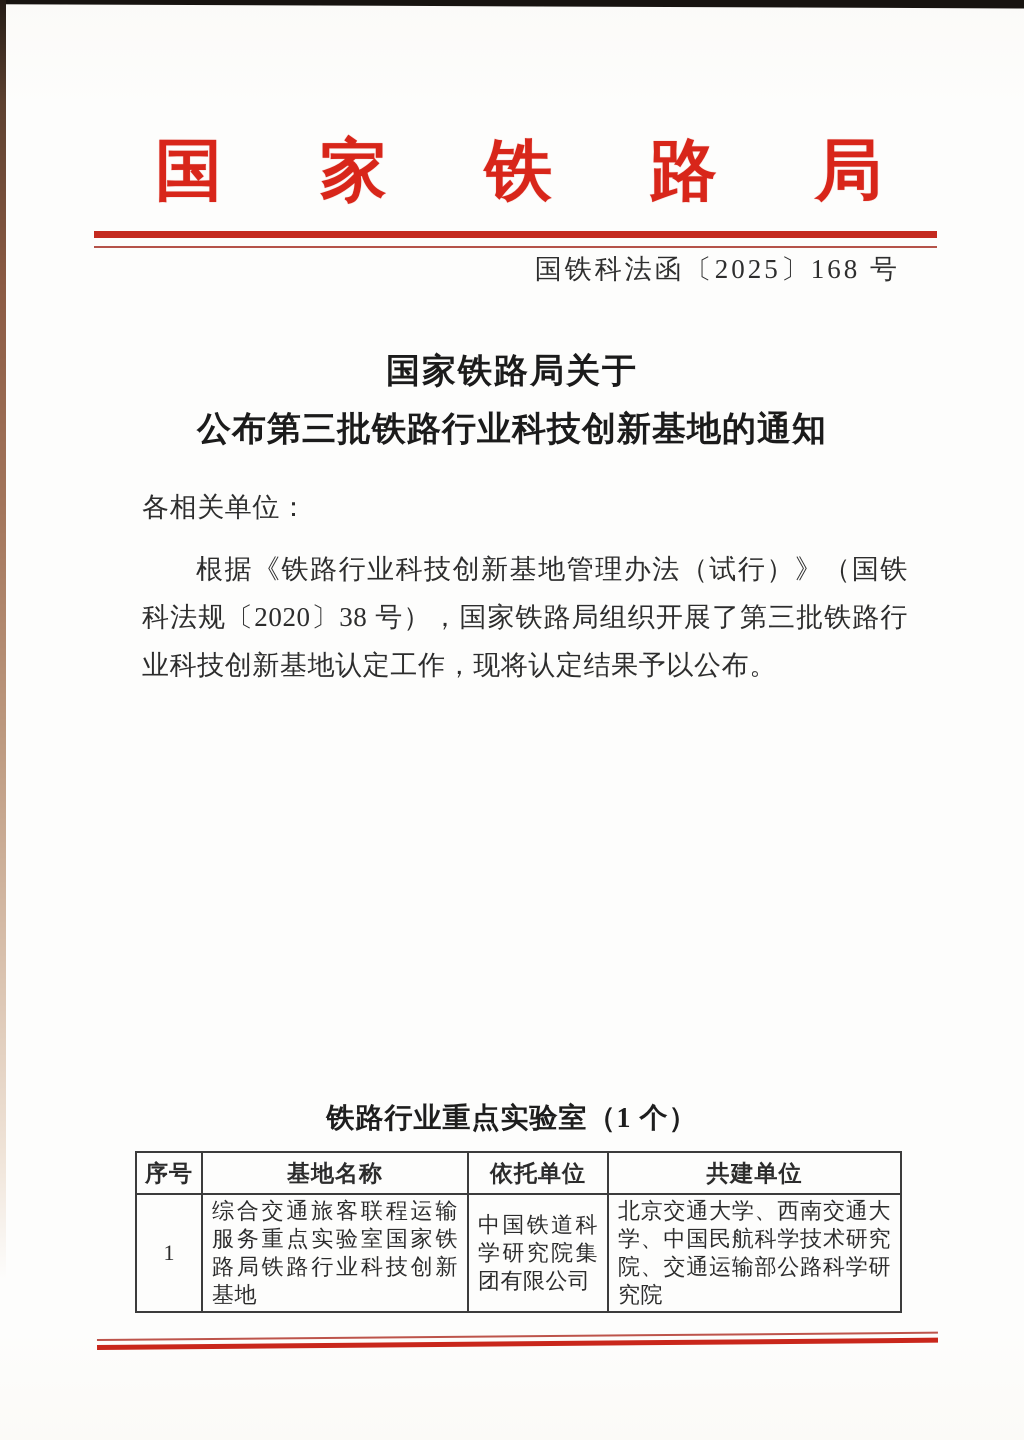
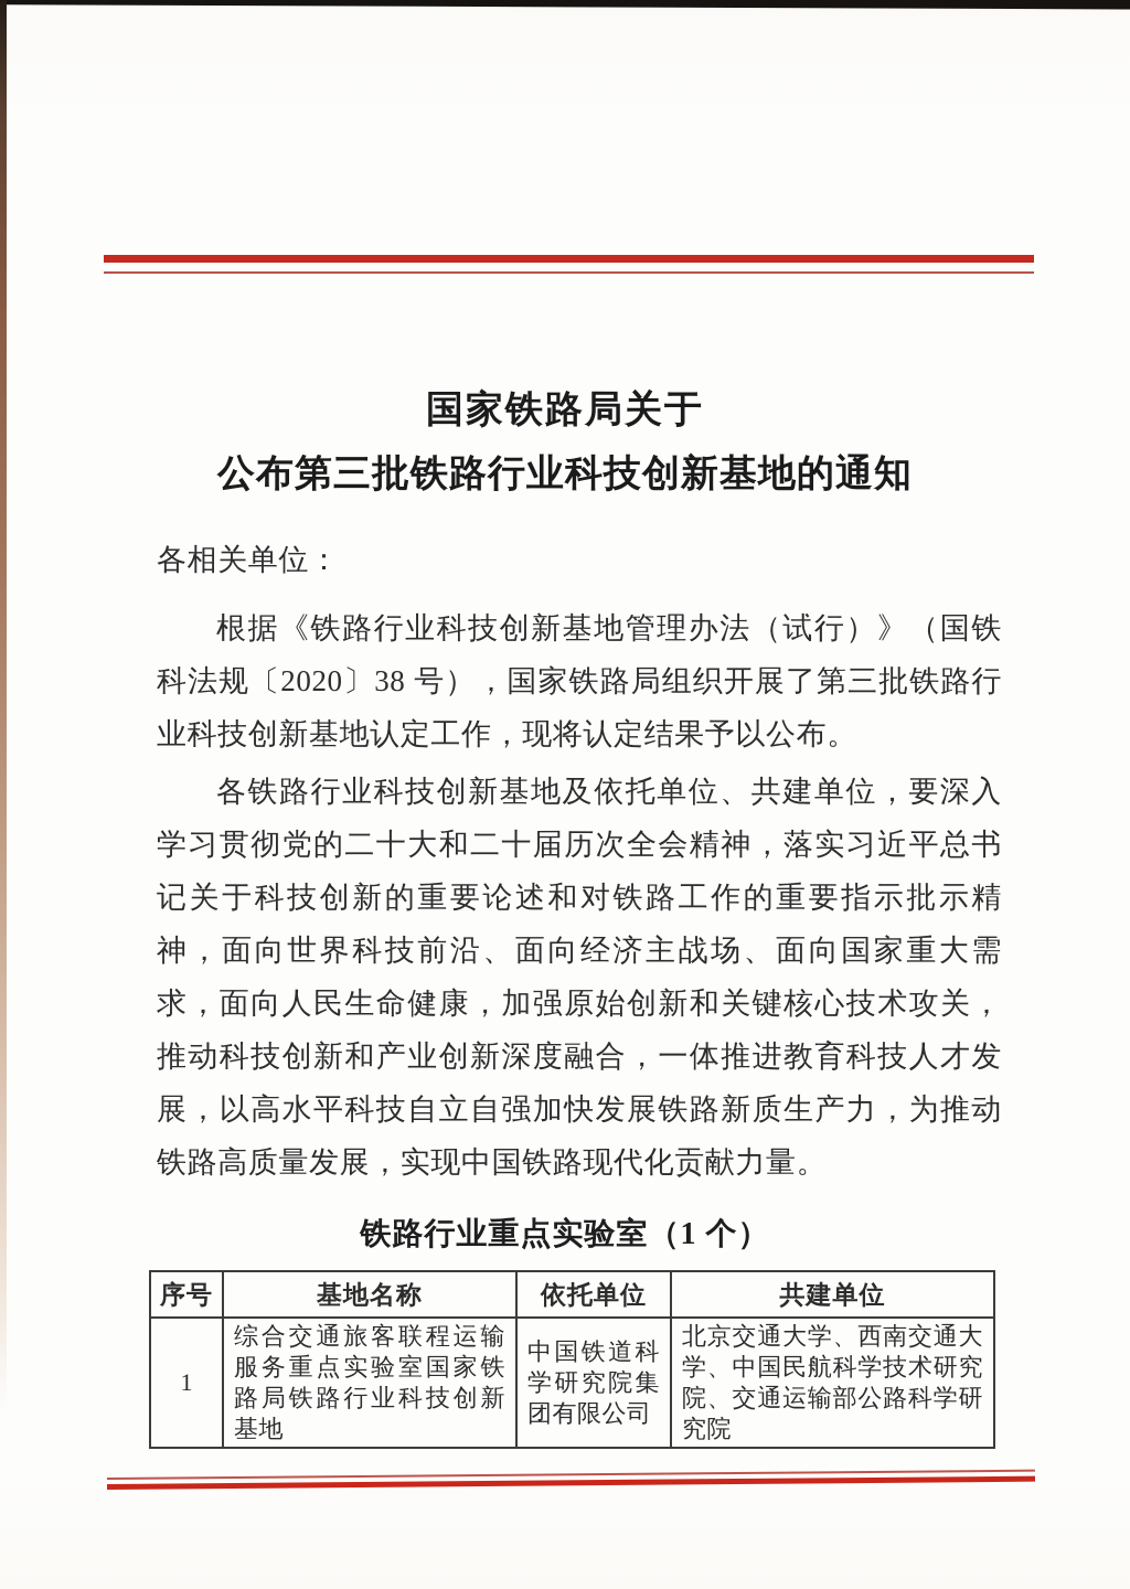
- 国
- 家
- 铁
- 路
- 局
- 国铁科法函〔2025〕168 号
  国家铁路局关于
  公布第三批铁路行业科技创新基地的通知
  各相关单位：
  根据《铁路行业科技创新基地管理办法（试行）》（国铁科法规〔2020〕38 号），国家铁路局组织开展了第三批铁路行业科技创新基地认定工作，现将认定结果予以公布。
+ 各铁路行业科技创新基地及依托单位、共建单位，要深入学习贯彻党的二十大和二十届历次全会精神，落实习近平总书记关于科技创新的重要论述和对铁路工作的重要指示批示精神，面向世界科技前沿、面向经济主战场、面向国家重大需求，面向人民生命健康，加强原始创新和关键核心技术攻关，推动科技创新和产业创新深度融合，一体推进教育科技人才发展，以高水平科技自立自强加快发展铁路新质生产力，为推动铁路高质量发展，实现中国铁路现代化贡献力量。
  铁路行业重点实验室（1 个）
  序号	基地名称	依托单位	共建单位
  1	综合交通旅客联程运输服务重点实验室国家铁路局铁路行业科技创新基地	中国铁道科学研究院集团有限公司	北京交通大学、西南交通大学、中国民航科学技术研究院、交通运输部公路科学研究院
